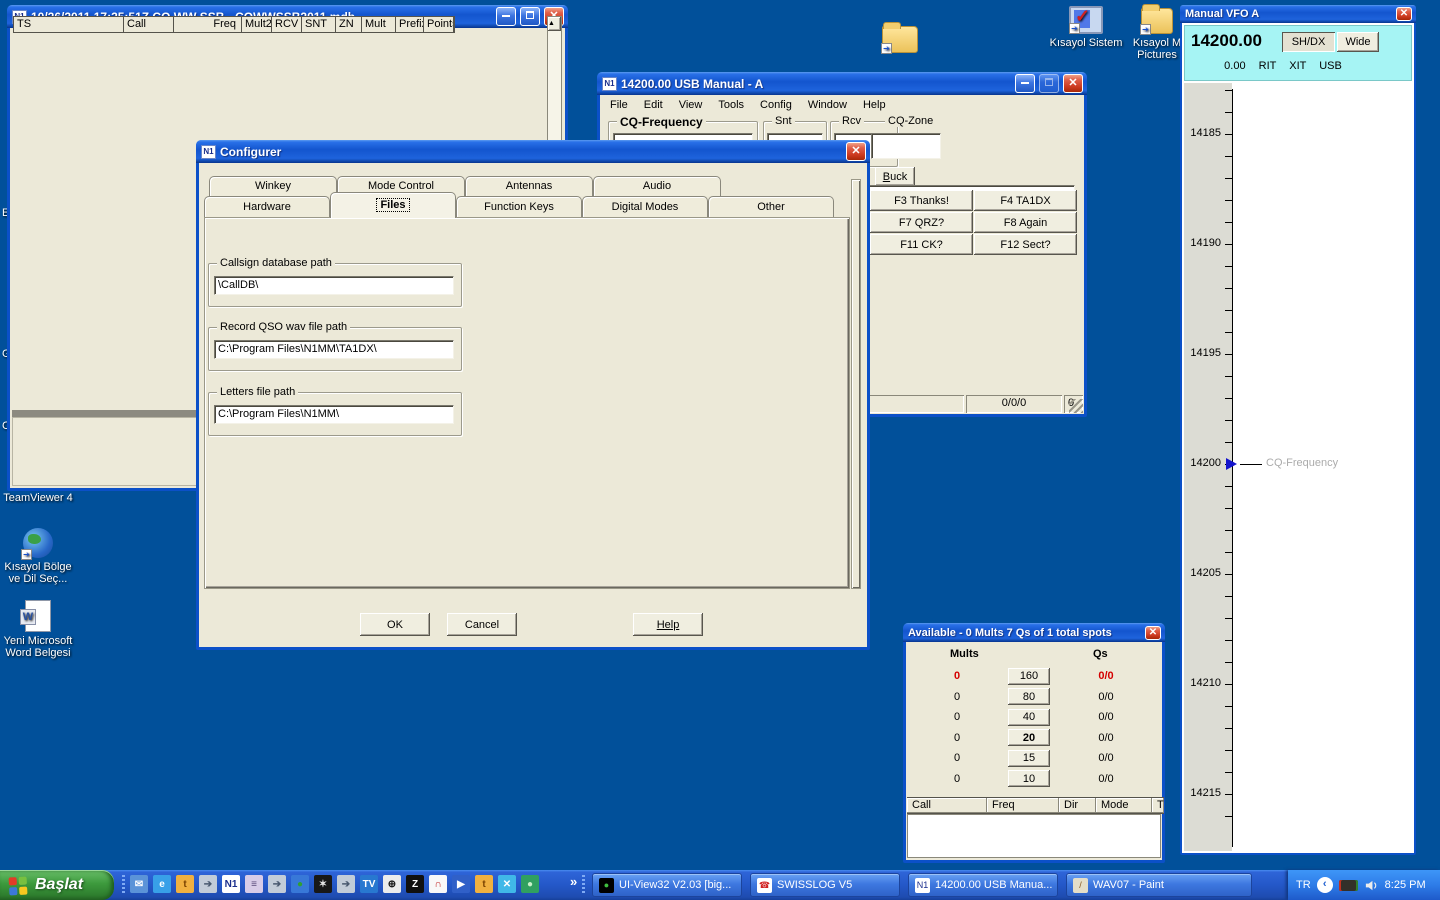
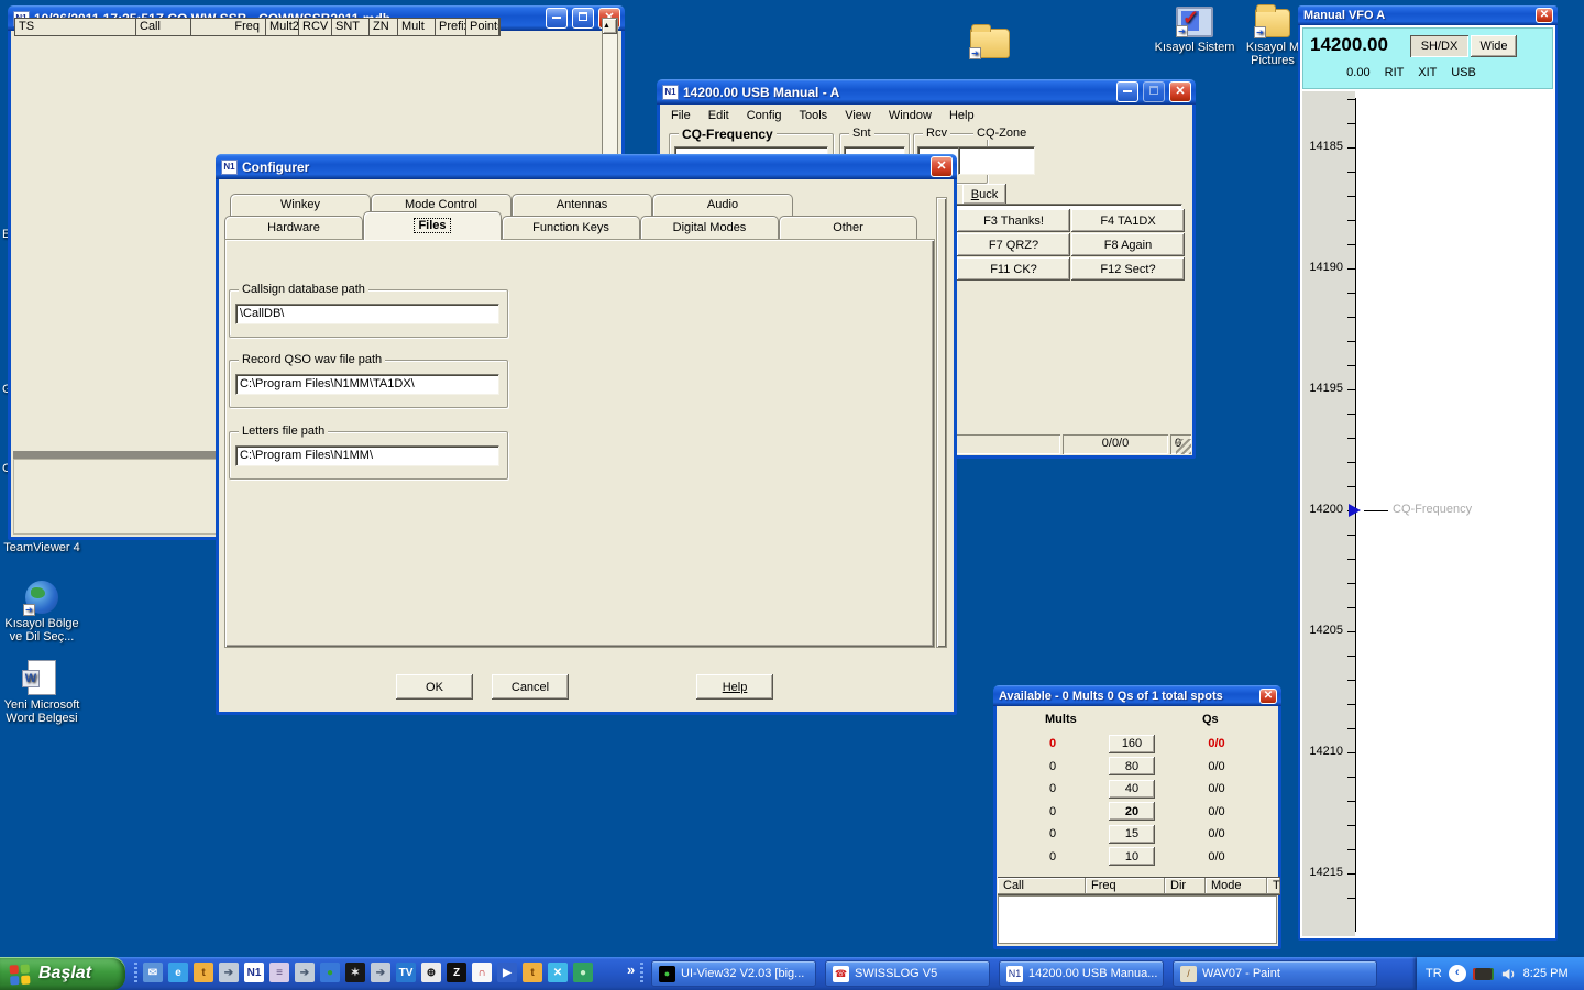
  E
  C
  ➔
  ✓
  ➔
  Kısayol Sistem
  ➔
  Kısayol M
  Pictures
  TeamViewer 4
  ➔
  Kısayol Bölge
  ve Dil Seç...
  W
  Yeni Microsoft
  Word Belgesi
  TS
  Call
  Freq
  Mult2
  RCV
  SNT
  ZN
  Mult
  Prefi
  Point
  N1
  14200.00 USB Manual - A
  ✕
  File
  Edit
- View
+ Config
  Tools
- Config
+ View
  Window
  Help
  CQ-Frequency
  Snt
  Rcv
  CQ-Zone
  B
  uck
  F3 Thanks!
  F4 TA1DX
  F7 QRZ?
  F8 Again
  F11 CK?
  F12 Sect?
  0/0/0
  N1
  Configurer
  ✕
  Winkey
  Mode Control
  Antennas
  Audio
  Hardware
  Files
  Function Keys
  Digital Modes
  Other
  Callsign database path
  \CallDB\
  Record QSO wav file path
  C:\Program Files\N1MM\TA1DX\
  Letters file path
  C:\Program Files\N1MM\
  OK
  Cancel
  Help
  Manual VFO A
  ✕
  14200.00
  SH/DX
  Wide
  0.00 RIT XIT USB
  14185
  14190
  14195
  14200
  14205
  14210
  14215
  CQ-Frequency
- Available - 0 Mults 7 Qs of 1 total spots
+ Available - 0 Mults 0 Qs of 1 total spots
  ✕
  Mults
  Qs
  0
  160
  0/0
  0
  80
  0/0
  0
  40
  0/0
  0
  20
  0/0
  0
  15
  0/0
  0
  10
  0/0
  Call
  Freq
  Dir
  Mode
  T
  Başlat
  ✉
  e
  t
  ➔
  N1
  ≡
  ➔
  ●
  ✶
  ➔
  TV
  ⊕
  Z
  ∩
  ▶
  t
  ✕
  ●
  »
  ●
  UI-View32 V2.03 [big...
  ☎
  SWISSLOG V5
  N1
  14200.00 USB Manua...
  /
  WAV07 - Paint
  TR
  ‹
  8:25 PM
